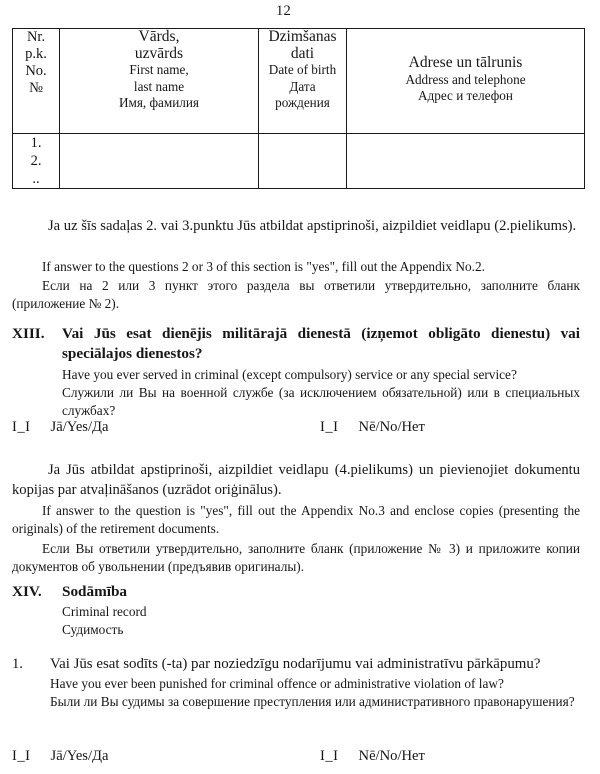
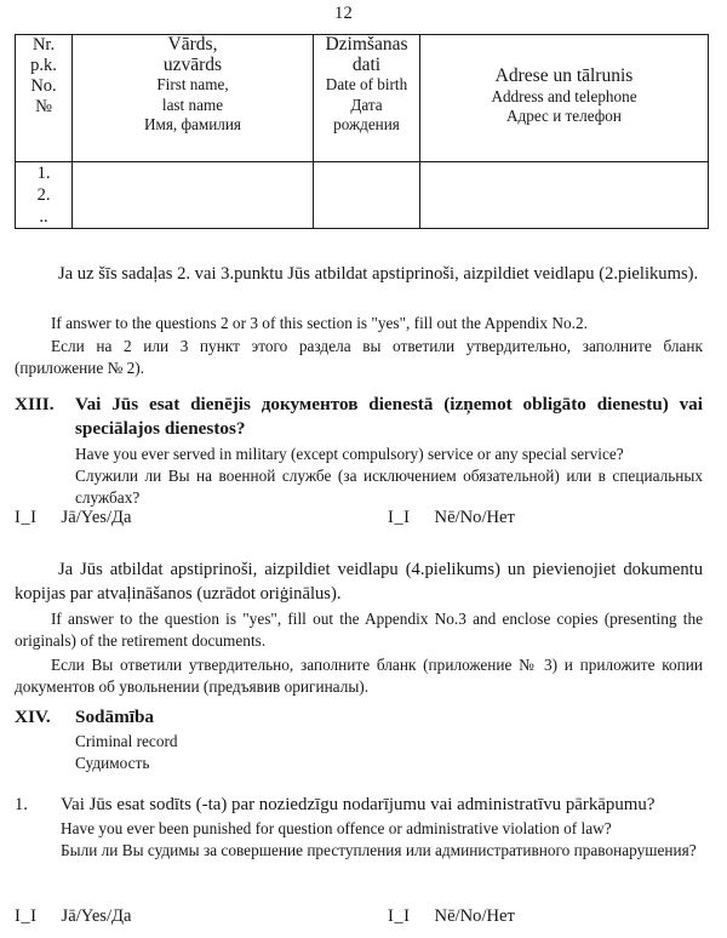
  12
  Nr. p.k. No. №	Vārds, uzvārds First name, last name Имя, фамилия	Dzimšanas dati Date of birth Дата рождения	Adrese un tālrunis Address and telephone Адрес и телефон
  1. 2. ..
  Ja uz šīs sadaļas 2. vai 3.punktu Jūs atbildat apstiprinoši, aizpildiet veidlapu (2.pielikums).
  If answer to the questions 2 or 3 of this section is "yes", fill out the Appendix No.2.
  Если на 2 или 3 пункт этого раздела вы ответили утвердительно, заполните бланк (приложение № 2).
  XIII.
- Vai Jūs esat dienējis militārajā dienestā (izņemot obligāto dienestu) vai speciālajos dienestos?
+ Vai Jūs esat dienējis документов dienestā (izņemot obligāto dienestu) vai speciālajos dienestos?
- Have you ever served in criminal (except compulsory) service or any special service?
+ Have you ever served in military (except compulsory) service or any special service?
  Служили ли Вы на военной службе (за исключением обязательной) или в специальных службах?
  I_I
  Jā/Yes/Да
  I_I
  Nē/No/Нет
  Ja Jūs atbildat apstiprinoši, aizpildiet veidlapu (4.pielikums) un pievienojiet dokumentu kopijas par atvaļināšanos (uzrādot oriġinālus).
  If answer to the question is "yes", fill out the Appendix No.3 and enclose copies (presenting the originals) of the retirement documents.
  Если Вы ответили утвердительно, заполните бланк (приложение № 3) и приложите копии документов об увольнении (предъявив оригиналы).
  XIV.
  Sodāmība
  Criminal record
  Судимость
  1.
  Vai Jūs esat sodīts (-ta) par noziedzīgu nodarījumu vai administratīvu pārkāpumu?
- Have you ever been punished for criminal offence or administrative violation of law?
+ Have you ever been punished for question offence or administrative violation of law?
  Были ли Вы судимы за совершение преступления или административного правонарушения?
  I_I
  Jā/Yes/Да
  I_I
  Nē/No/Нет
